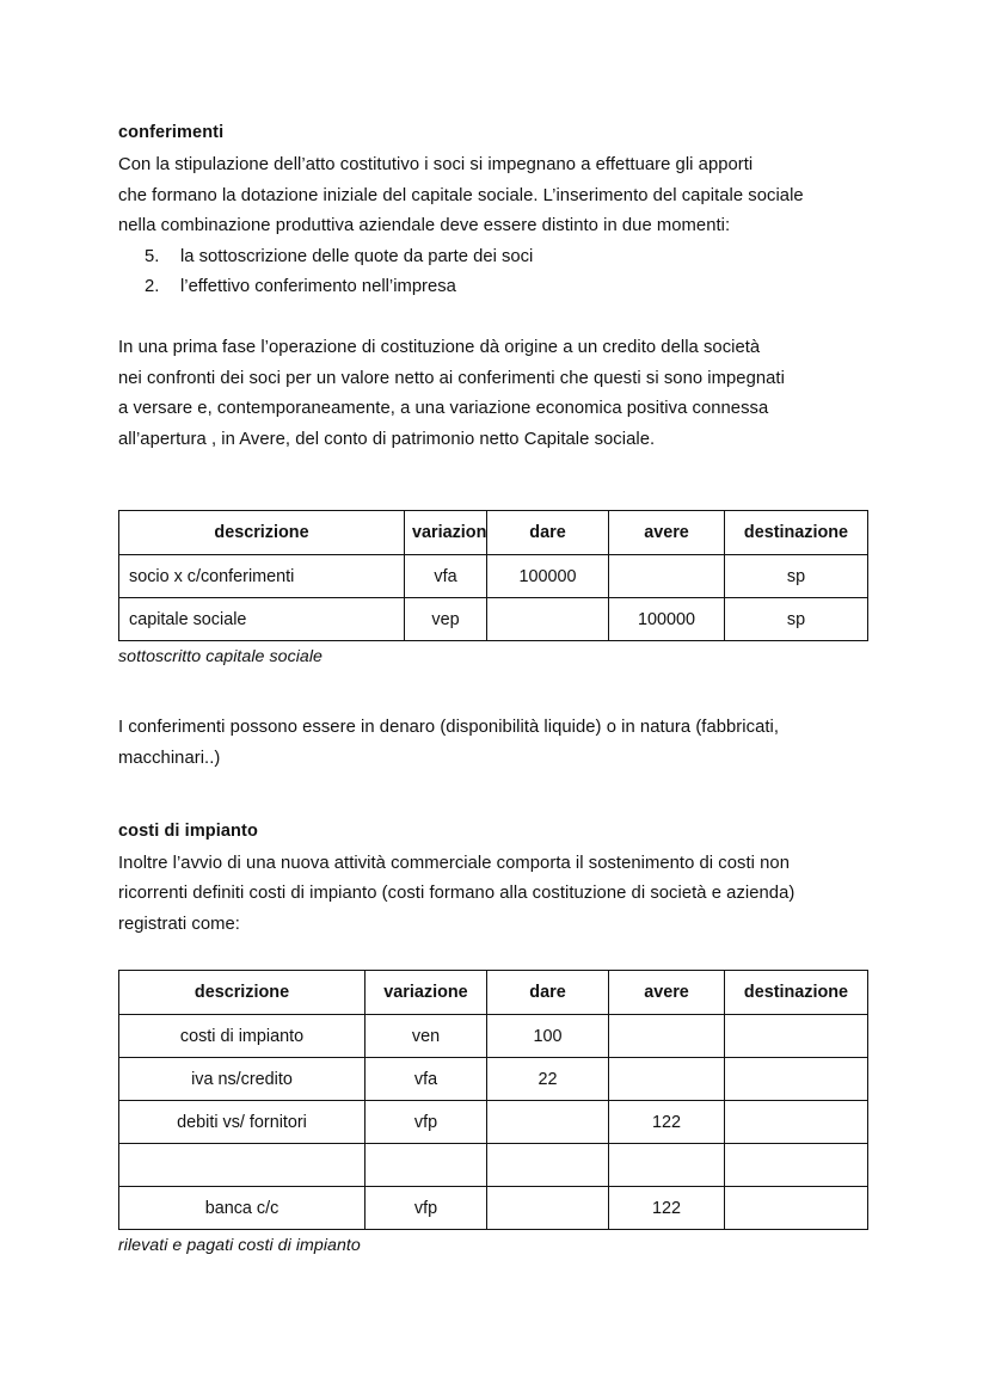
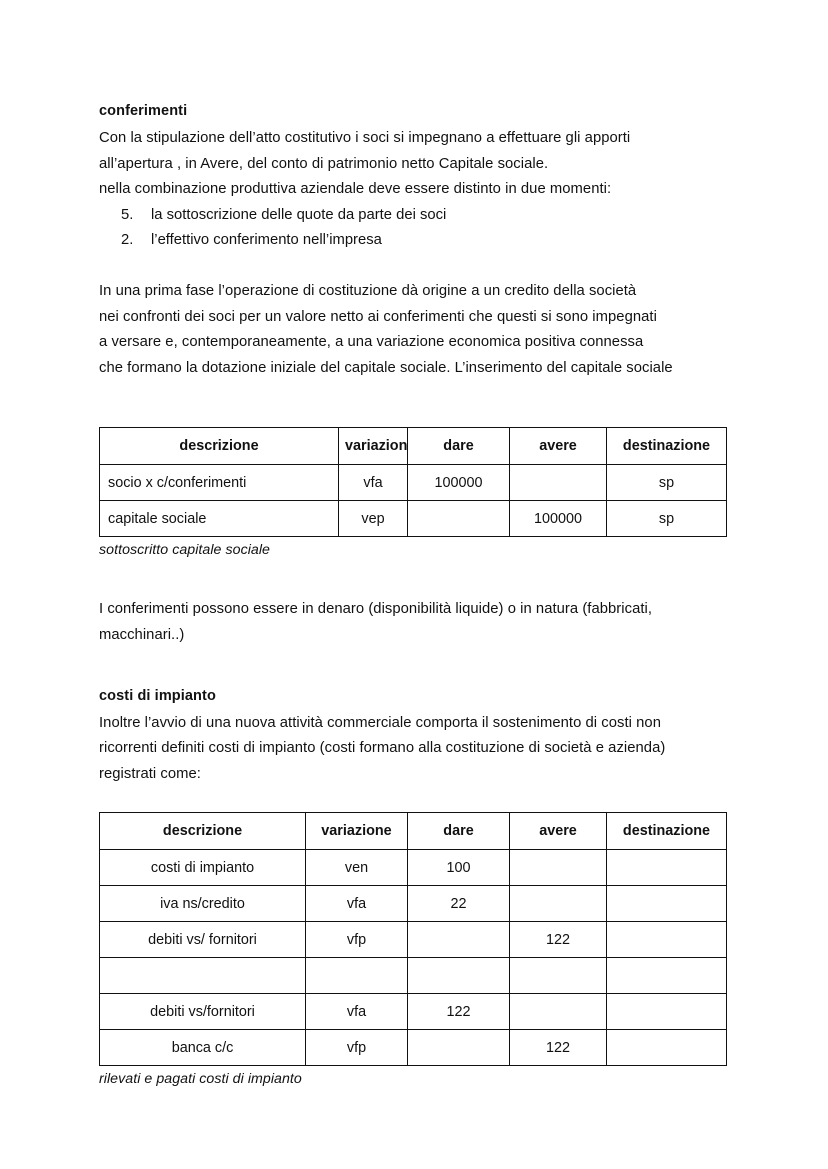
  conferimenti
  Con la stipulazione dell’atto costitutivo i soci si impegnano a effettuare gli apporti
- che formano la dotazione iniziale del capitale sociale. L’inserimento del capitale sociale
+ all’apertura , in Avere, del conto di patrimonio netto Capitale sociale.
  nella combinazione produttiva aziendale deve essere distinto in due momenti:
  5.
  la sottoscrizione delle quote da parte dei soci
  2.
  l’effettivo conferimento nell’impresa
  In una prima fase l’operazione di costituzione dà origine a un credito della società
  nei confronti dei soci per un valore netto ai conferimenti che questi si sono impegnati
  a versare e, contemporaneamente, a una variazione economica positiva connessa
- all’apertura , in Avere, del conto di patrimonio netto Capitale sociale.
+ che formano la dotazione iniziale del capitale sociale. L’inserimento del capitale sociale
  descrizione	variazion	dare	avere	destinazione
  socio x c/conferimenti	vfa	100000		sp
  capitale sociale	vep		100000	sp
  sottoscritto capitale sociale
  I conferimenti possono essere in denaro (disponibilità liquide) o in natura (fabbricati,
  macchinari..)
  costi di impianto
  Inoltre l’avvio di una nuova attività commerciale comporta il sostenimento di costi non
  ricorrenti definiti costi di impianto (costi formano alla costituzione di società e azienda)
  registrati come:
  descrizione	variazione	dare	avere	destinazione
  costi di impianto	ven	100
  iva ns/credito	vfa	22
  debiti vs/ fornitori	vfp		122
+ debiti vs/fornitori	vfa	122
  banca c/c	vfp		122
  rilevati e pagati costi di impianto
